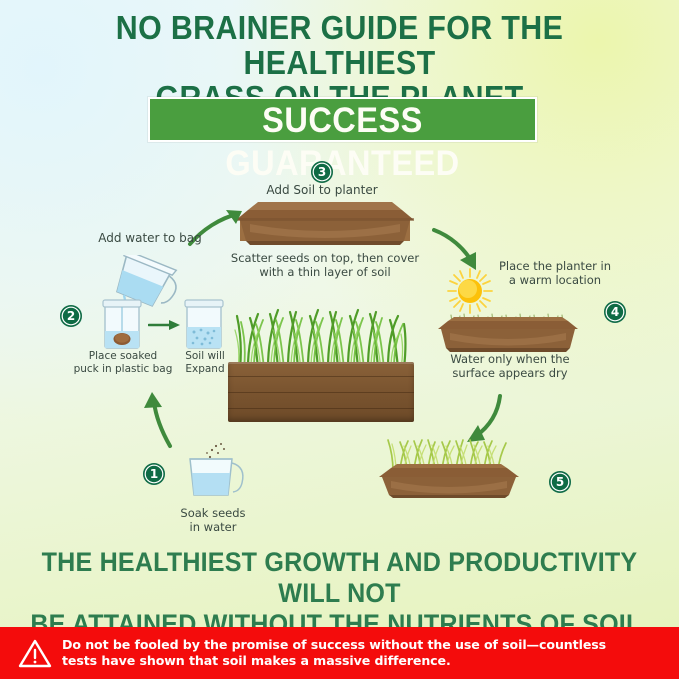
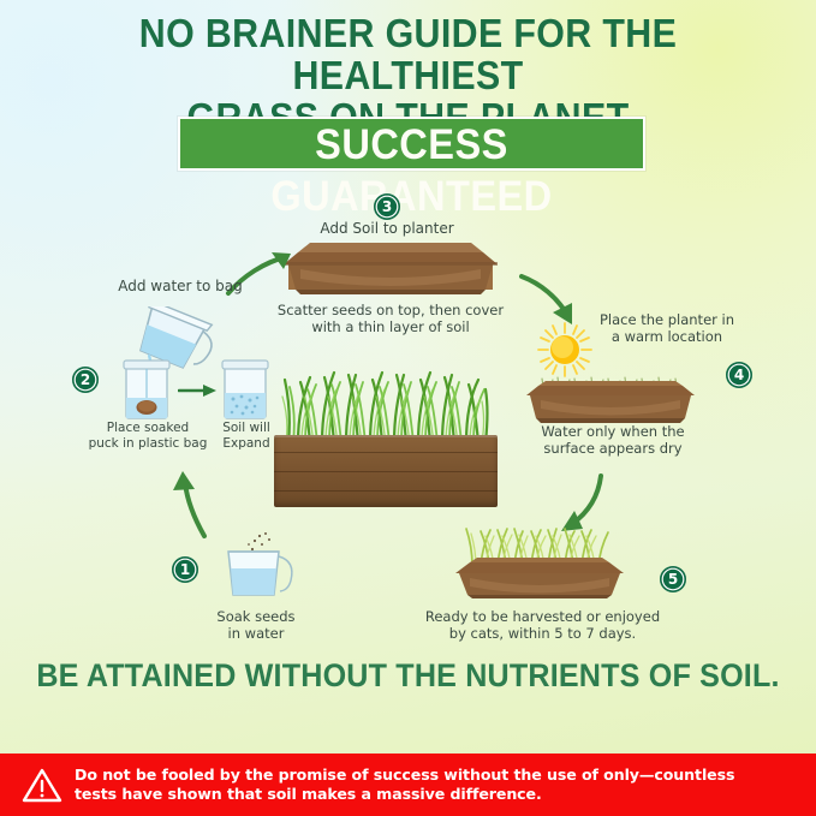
  NO BRAINER GUIDE FOR THE HEALTHIEST
  SUCCESS GUARANTEED
  3
  Add Soil to planter
  Scatter seeds on top, then cover
  with a thin layer of soil
  Add water to bag
  2
  Place soaked
  puck in plastic bag
  Soil will
  Expand
  Place the planter in
  a warm location
  4
  Water only when the
  surface appears dry
  5
+ Ready to be harvested or enjoyed
+ by cats, within 5 to 7 days.
  1
  Soak seeds
  in water
- THE HEALTHIEST GROWTH AND PRODUCTIVITY WILL NOT
  BE ATTAINED WITHOUT THE NUTRIENTS OF SOIL.
- Do not be fooled by the promise of success without the use of soil—countless
+ Do not be fooled by the promise of success without the use of only—countless
  tests have shown that soil makes a massive difference.
